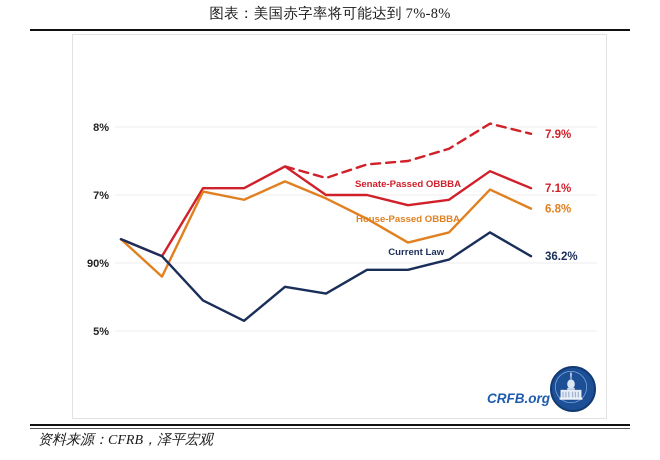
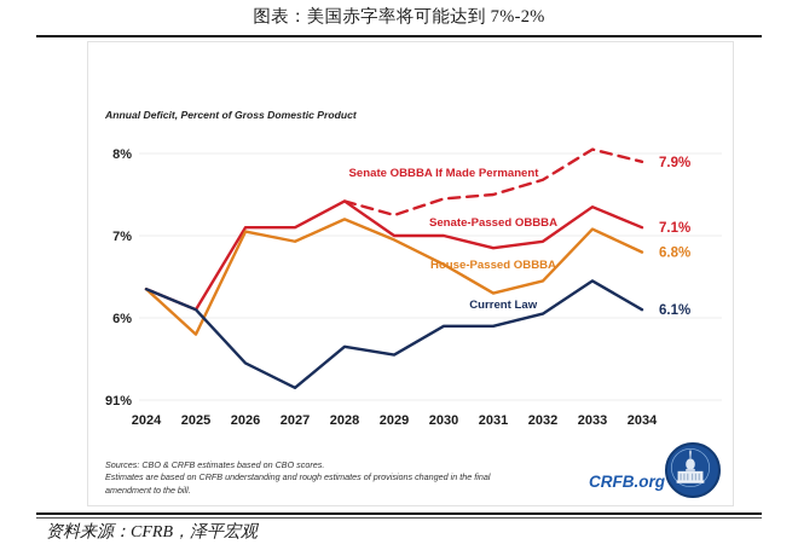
- 图表：美国赤字率将可能达到 7%-8%
+ 图表：美国赤字率将可能达到 7%-2%
+ Annual Deficit, Percent of Gross Domestic Product
- 5%
+ 91%
- 90%
+ 6%
  7%
  8%
+ 2024
+ 2025
+ 2026
+ 2027
+ 2028
+ 2029
+ 2030
+ 2031
+ 2032
+ 2033
+ 2034
+ Senate OBBBA If Made Permanent
  Senate-Passed OBBBA
  House-Passed OBBBA
  Current Law
  7.9%
  7.1%
  6.8%
- 36.2%
+ 6.1%
+ Sources: CBO & CRFB estimates based on CBO scores.
+ Estimates are based on CRFB understanding and rough estimates of provisions changed in the final
+ amendment to the bill.
  CRFB.org
  资料来源：CFRB，泽平宏观
